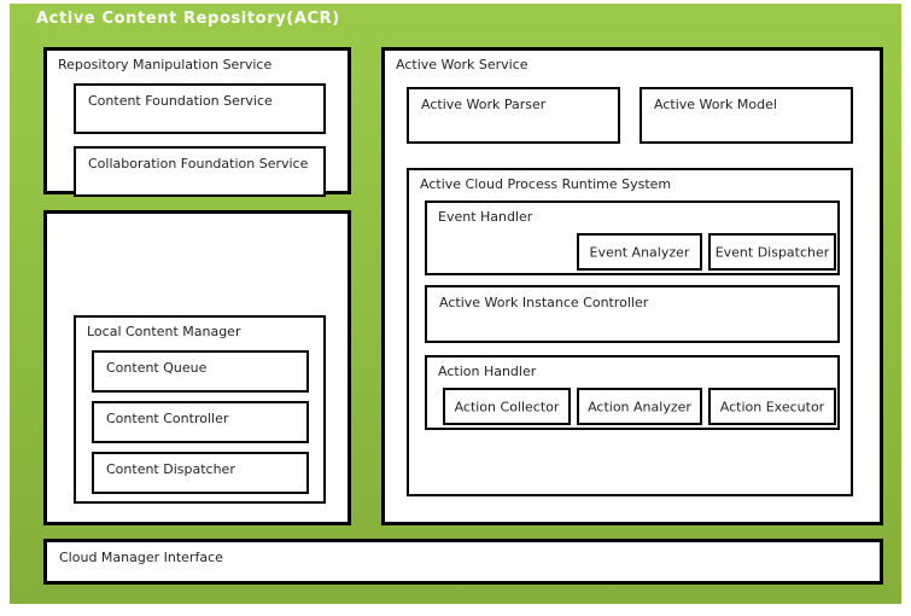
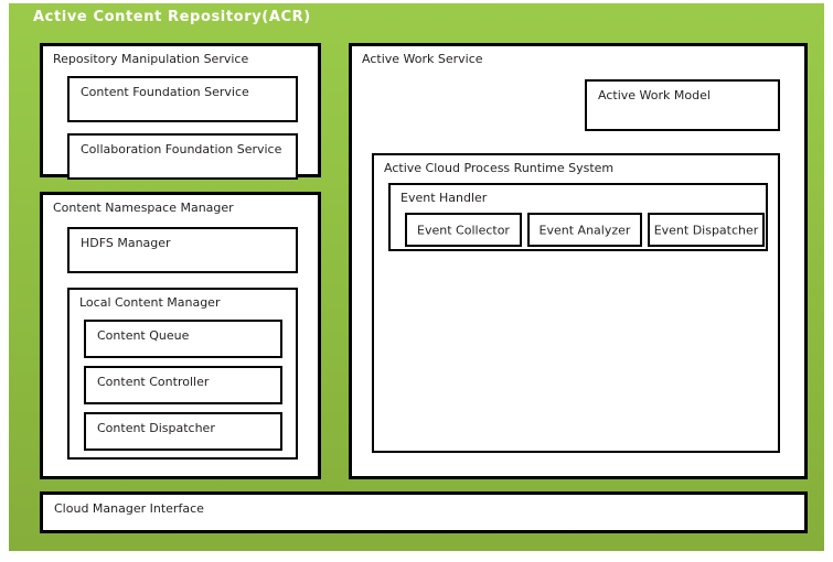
  Active Content Repository(ACR)
  Repository Manipulation Service
  Content Foundation Service
  Collaboration Foundation Service
+ Content Namespace Manager
+ HDFS Manager
  Local Content Manager
  Content Queue
  Content Controller
  Content Dispatcher
  Active Work Service
- Active Work Parser
  Active Work Model
  Active Cloud Process Runtime System
  Event Handler
+ Event Collector
  Event Analyzer
  Event Dispatcher
- Active Work Instance Controller
- Action Handler
- Action Collector
- Action Analyzer
- Action Executor
  Cloud Manager Interface
